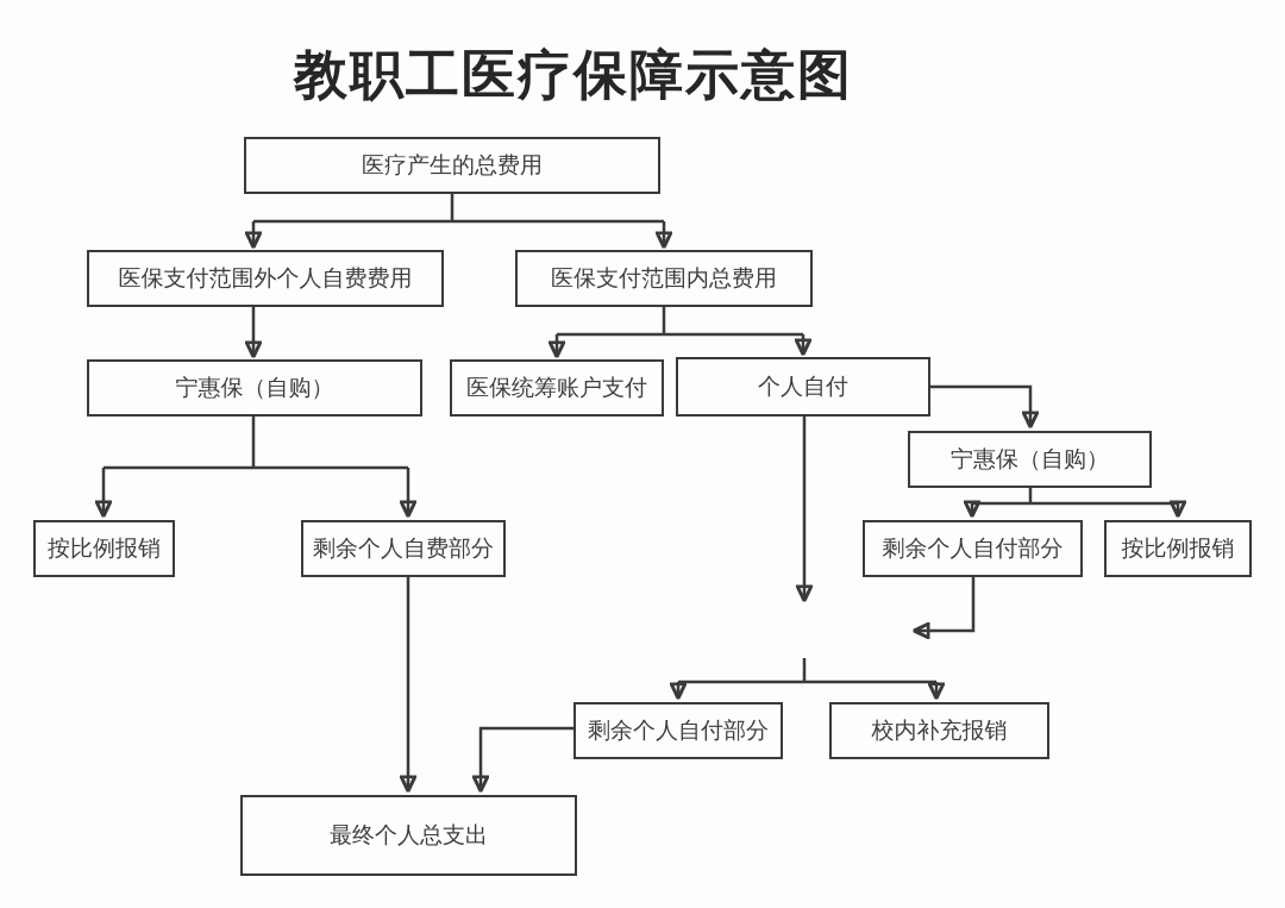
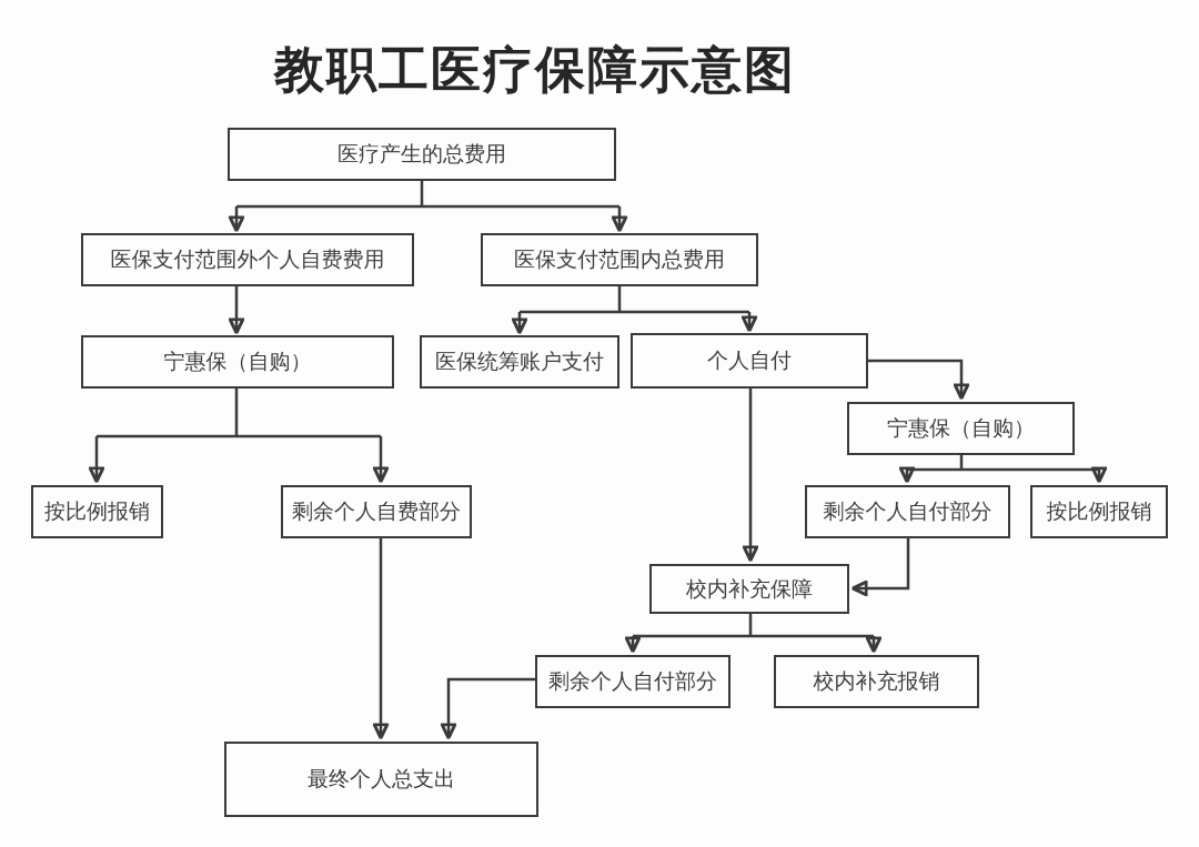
  教职工医疗保障示意图
  医疗产生的总费用
  医保支付范围外个人自费费用
  医保支付范围内总费用
  宁惠保（自购）
  医保统筹账户支付
  个人自付
  宁惠保（自购）
  按比例报销
  剩余个人自费部分
  剩余个人自付部分
  按比例报销
+ 校内补充保障
  剩余个人自付部分
  校内补充报销
  最终个人总支出
